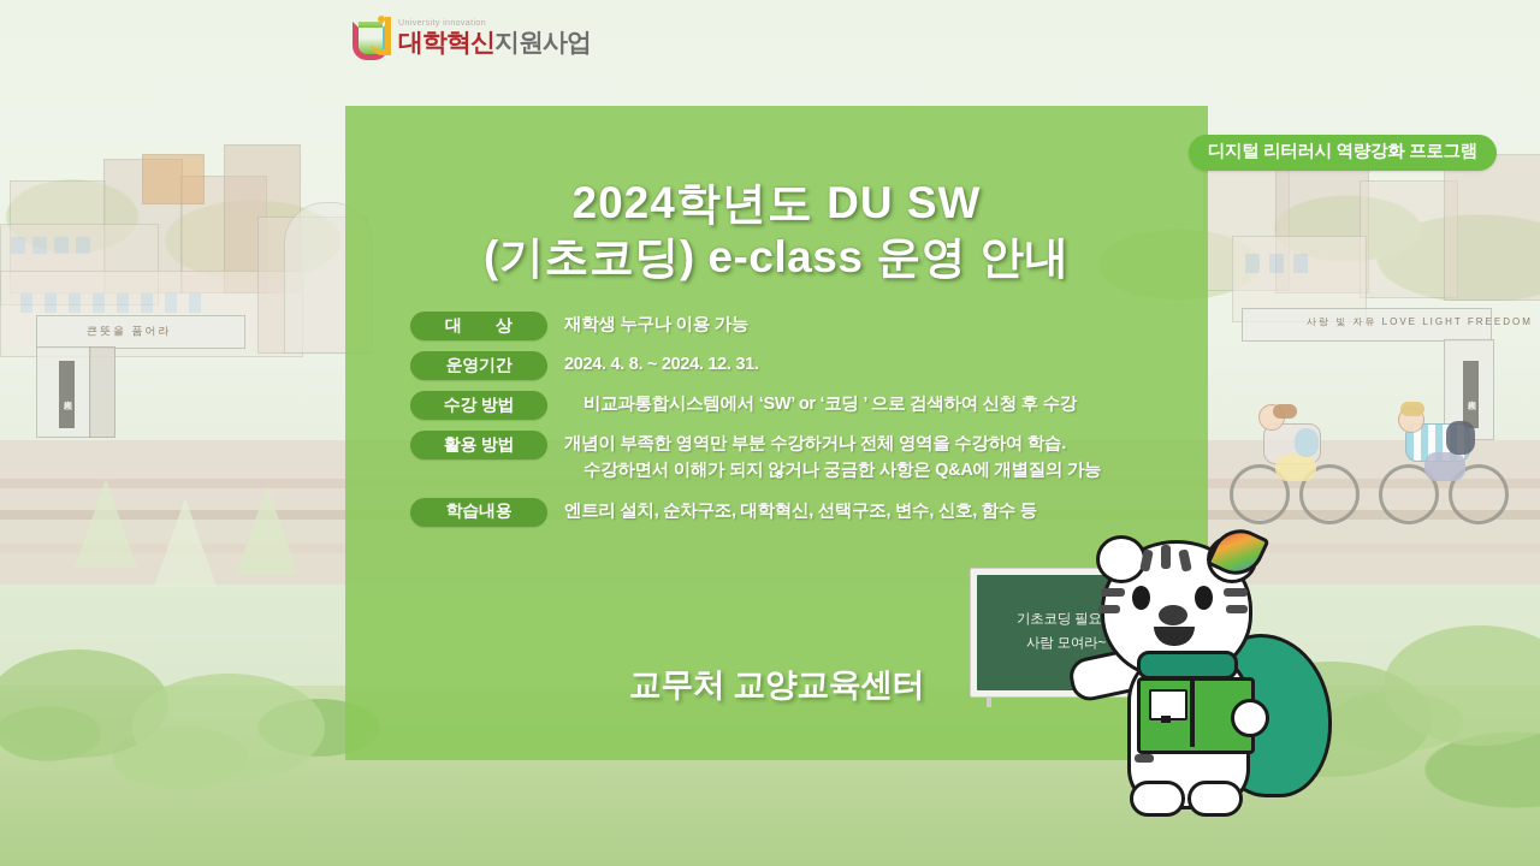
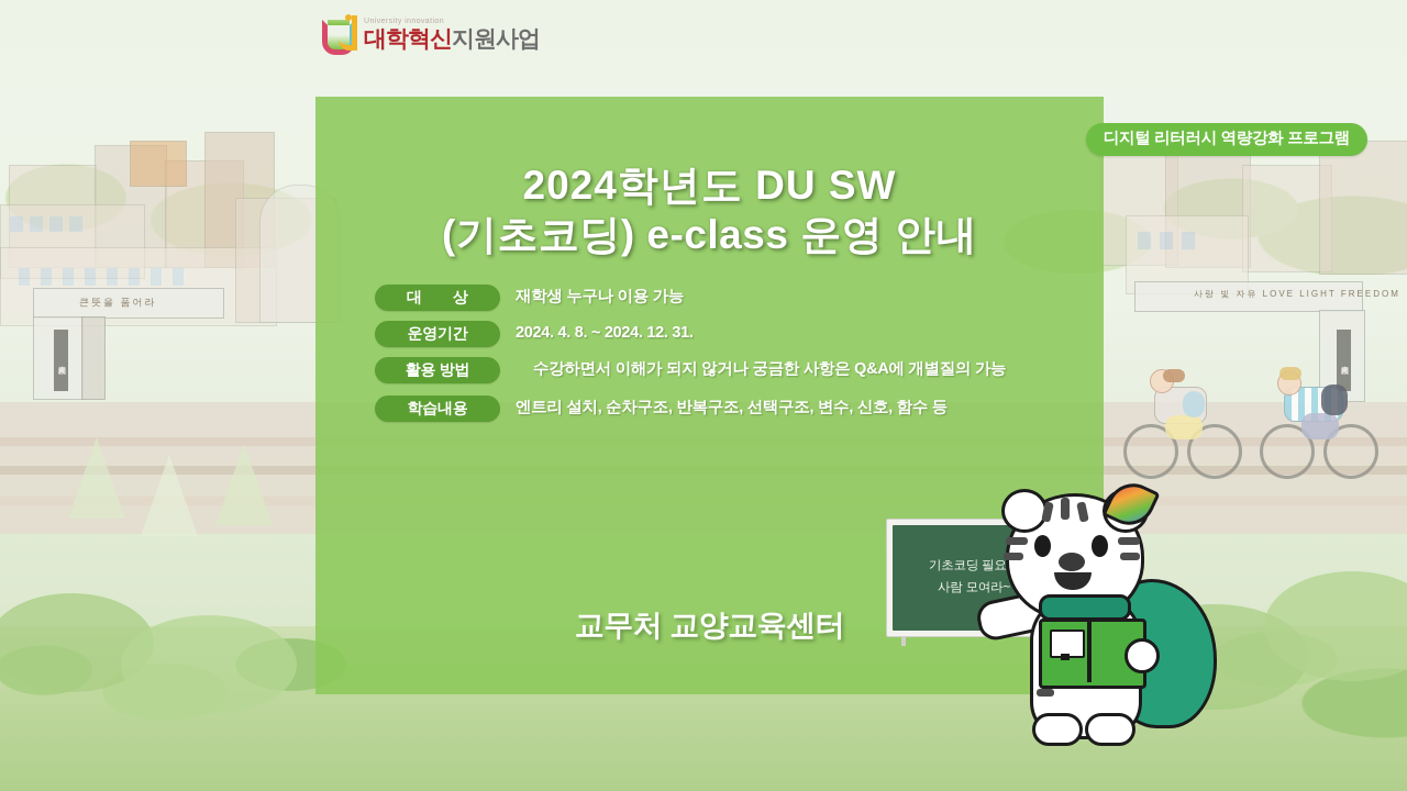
  큰뜻을 품어라
  사랑 빛 자유 LOVE LIGHT FREEDOM
  대학혁신지원사업
  디지털 리터러시 역량강화 프로그램
  2024학년도 DU SW
  (기초코딩) e-class 운영 안내
  대 상
  재학생 누구나 이용 가능
  운영기간
  2024. 4. 8. ~ 2024. 12. 31.
- 수강 방법
- 비교과통합시스템에서 ‘SW’ or ‘코딩 ’ 으로 검색하여 신청 후 수강
  활용 방법
- 개념이 부족한 영역만 부분 수강하거나 전체 영역을 수강하여 학습.
  수강하면서 이해가 되지 않거나 궁금한 사항은 Q&A에 개별질의 가능
  학습내용
- 엔트리 설치, 순차구조, 대학혁신, 선택구조, 변수, 신호, 함수 등
+ 엔트리 설치, 순차구조, 반복구조, 선택구조, 변수, 신호, 함수 등
  교무처 교양교육센터
  기초코딩 필요
  사람 모여라~
